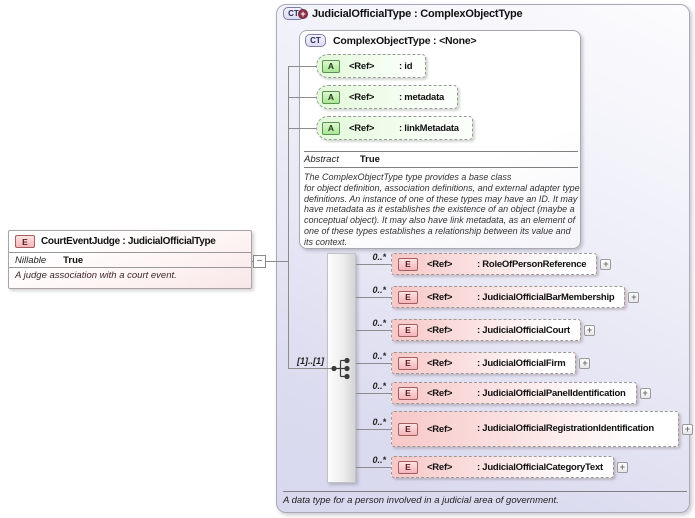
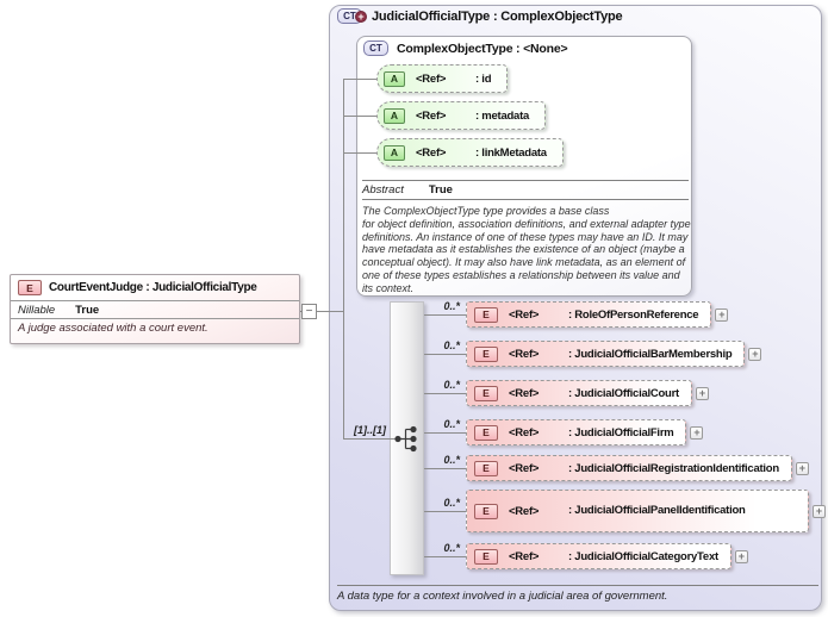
  CT
  +
  JudicialOfficialType : ComplexObjectType
  CT
  ComplexObjectType : <None>
  A
  <Ref>
  : id
  A
  <Ref>
  : metadata
  A
  <Ref>
  : linkMetadata
  Abstract
  True
  The ComplexObjectType type provides a base class
  for object definition, association definitions, and external adapter type definitions. An instance of one of these types may have an ID. It may have metadata as it establishes the existence of an object (maybe a conceptual object). It may also have link metadata, as an element of one of these types establishes a relationship between its value and its context.
  [1]..[1]
  0..*
  E
  <Ref>
  : RoleOfPersonReference
  +
  0..*
  E
  <Ref>
  : JudicialOfficialBarMembership
  +
  0..*
  E
  <Ref>
  : JudicialOfficialCourt
  +
  0..*
  E
  <Ref>
  : JudicialOfficialFirm
  +
  0..*
  E
  <Ref>
- : JudicialOfficialPanelIdentification
+ : JudicialOfficialRegistrationIdentification
  +
  0..*
  E
  <Ref>
- : JudicialOfficialRegistrationIdentification
+ : JudicialOfficialPanelIdentification
  +
  0..*
  E
  <Ref>
  : JudicialOfficialCategoryText
  +
- A data type for a person involved in a judicial area of government.
+ A data type for a context involved in a judicial area of government.
  E
  CourtEventJudge : JudicialOfficialType
  Nillable
  True
- A judge association with a court event.
+ A judge associated with a court event.
  −
